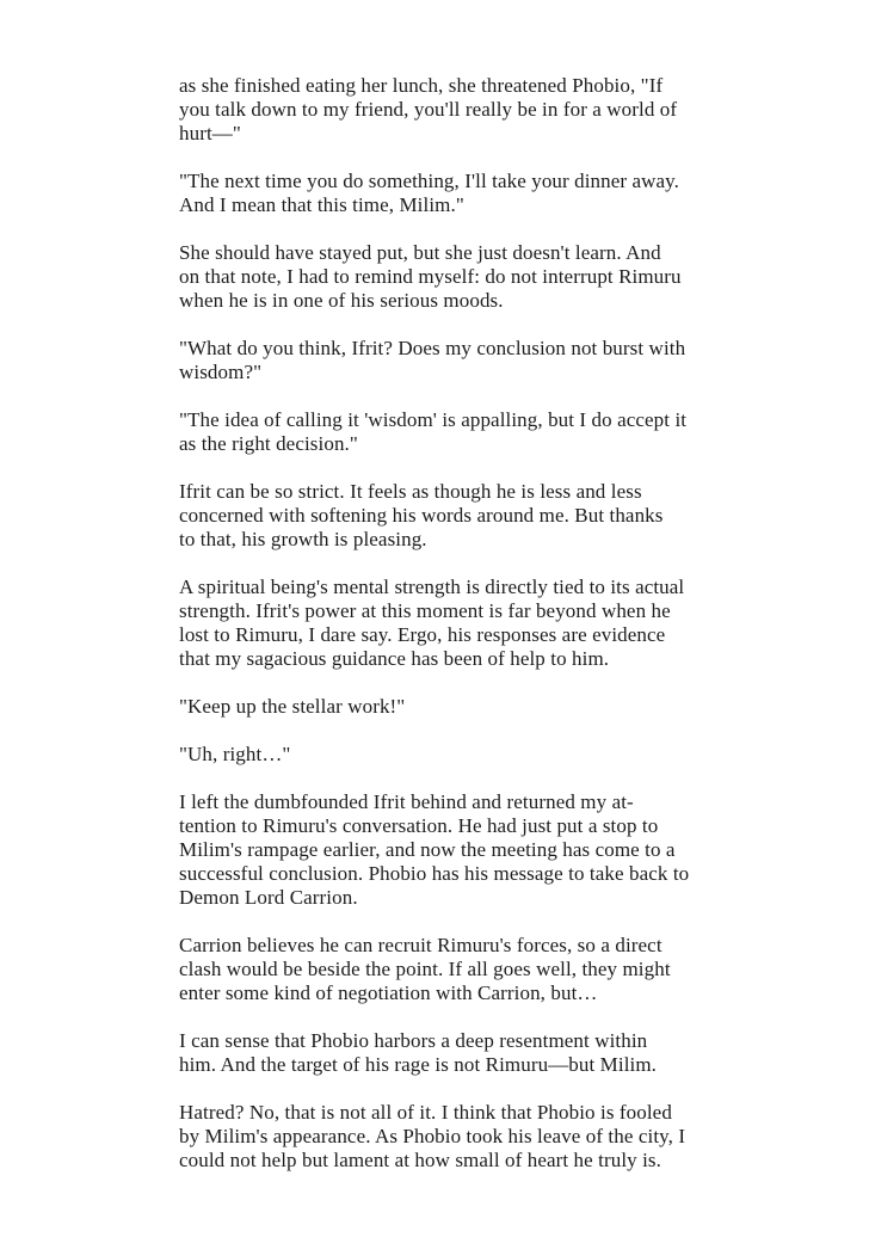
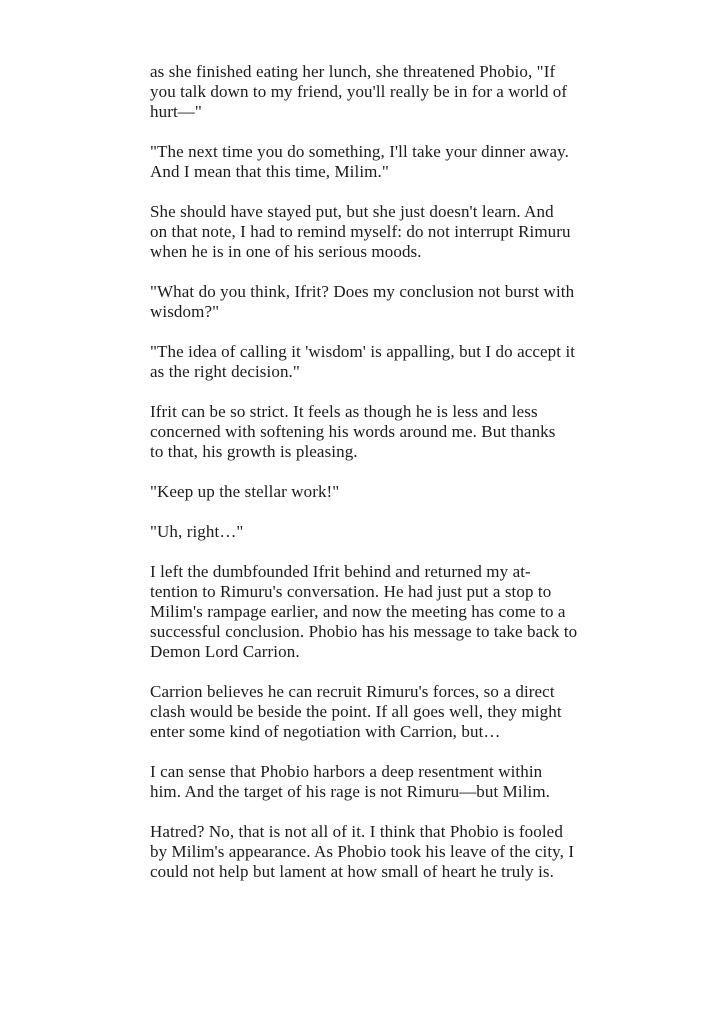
  as she finished eating her lunch, she threatened Phobio, "If
  you talk down to my friend, you'll really be in for a world of
  hurt—"
  "The next time you do something, I'll take your dinner away.
  And I mean that this time, Milim."
  She should have stayed put, but she just doesn't learn. And
  on that note, I had to remind myself: do not interrupt Rimuru
  when he is in one of his serious moods.
  "What do you think, Ifrit? Does my conclusion not burst with
  wisdom?"
  "The idea of calling it 'wisdom' is appalling, but I do accept it
  as the right decision."
  Ifrit can be so strict. It feels as though he is less and less
  concerned with softening his words around me. But thanks
  to that, his growth is pleasing.
- A spiritual being's mental strength is directly tied to its actual
- strength. Ifrit's power at this moment is far beyond when he
- lost to Rimuru, I dare say. Ergo, his responses are evidence
- that my sagacious guidance has been of help to him.
  "Keep up the stellar work!"
  "Uh, right…"
  I left the dumbfounded Ifrit behind and returned my at-
  tention to Rimuru's conversation. He had just put a stop to
  Milim's rampage earlier, and now the meeting has come to a
  successful conclusion. Phobio has his message to take back to
  Demon Lord Carrion.
  Carrion believes he can recruit Rimuru's forces, so a direct
  clash would be beside the point. If all goes well, they might
  enter some kind of negotiation with Carrion, but…
  I can sense that Phobio harbors a deep resentment within
  him. And the target of his rage is not Rimuru—but Milim.
  Hatred? No, that is not all of it. I think that Phobio is fooled
  by Milim's appearance. As Phobio took his leave of the city, I
  could not help but lament at how small of heart he truly is.
